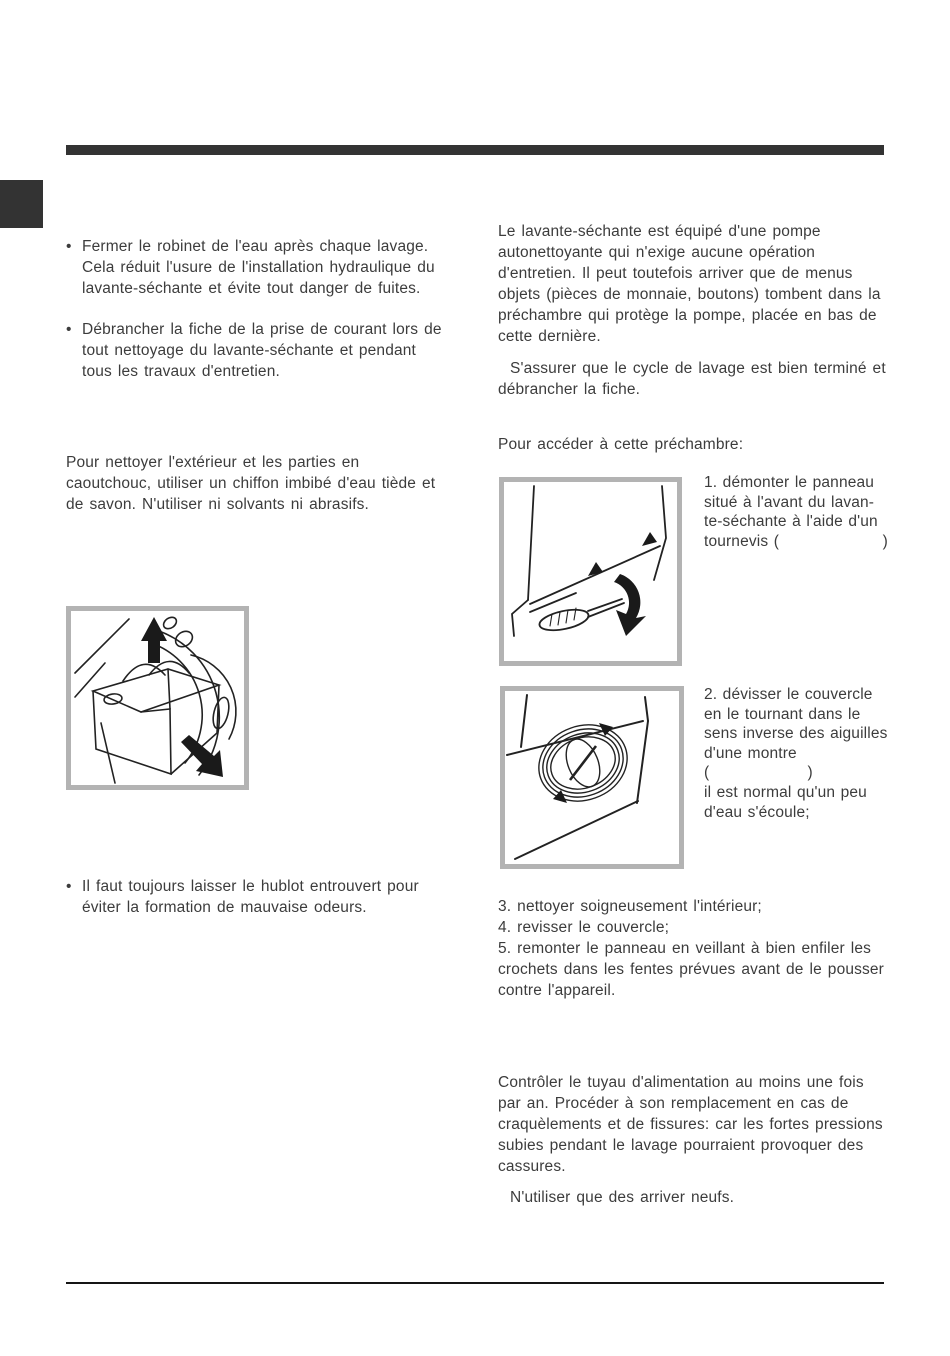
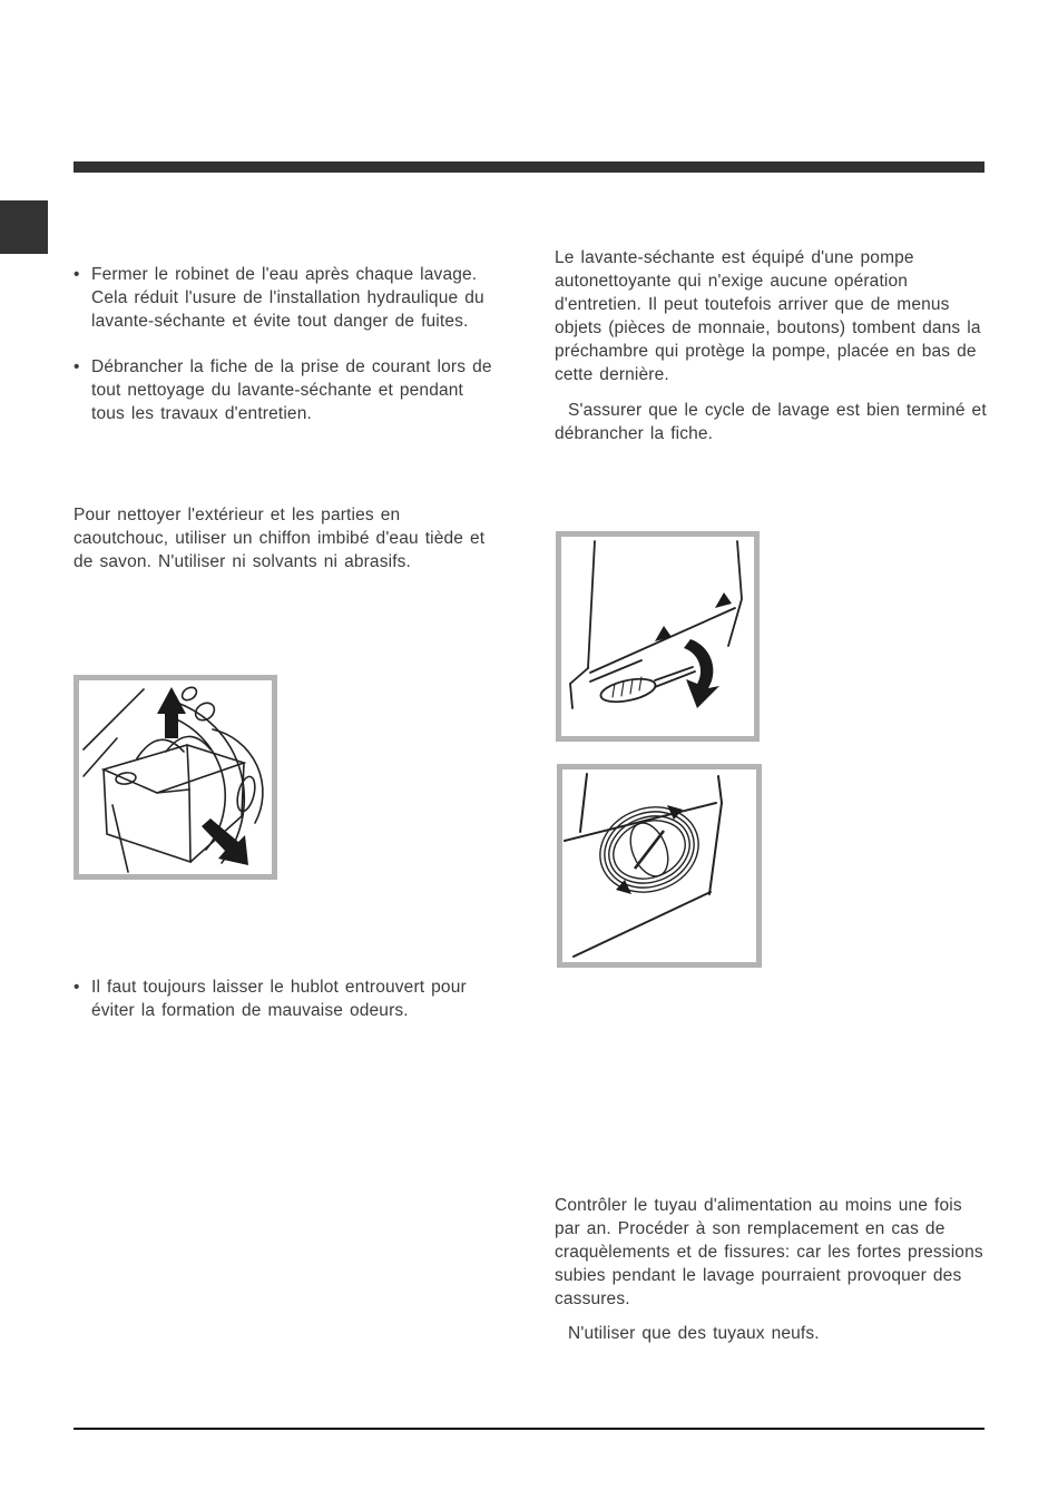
  •
  Fermer le robinet de l'eau après chaque lavage.
  Cela réduit l'usure de l'installation hydraulique du
  lavante-séchante et évite tout danger de fuites.
  •
  Débrancher la fiche de la prise de courant lors de
  tout nettoyage du lavante-séchante et pendant
  tous les travaux d'entretien.
  Pour nettoyer l'extérieur et les parties en
  caoutchouc, utiliser un chiffon imbibé d'eau tiède et
  de savon. N'utiliser ni solvants ni abrasifs.
  •
  Il faut toujours laisser le hublot entrouvert pour
  éviter la formation de mauvaise odeurs.
  Le lavante-séchante est équipé d'une pompe
  autonettoyante qui n'exige aucune opération
  d'entretien. Il peut toutefois arriver que de menus
  objets (pièces de monnaie, boutons) tombent dans la
  préchambre qui protège la pompe, placée en bas de
  cette dernière.
  S'assurer que le cycle de lavage est bien terminé et
  débrancher la fiche.
- Pour accéder à cette préchambre:
- 1. démonter le panneau
- situé à l'avant du lavan-
- te-séchante à l'aide d'un
- tournevis ( )
- 2. dévisser le couvercle
- en le tournant dans le
- sens inverse des aiguilles
- d'une montre ( )
- il est normal qu'un peu
- d'eau s'écoule;
- 3. nettoyer soigneusement l'intérieur;
- 4. revisser le couvercle;
- 5. remonter le panneau en veillant à bien enfiler les
- crochets dans les fentes prévues avant de le pousser
- contre l'appareil.
  Contrôler le tuyau d'alimentation au moins une fois
  par an. Procéder à son remplacement en cas de
  craquèlements et de fissures: car les fortes pressions
  subies pendant le lavage pourraient provoquer des
  cassures.
- N'utiliser que des arriver neufs.
+ N'utiliser que des tuyaux neufs.
